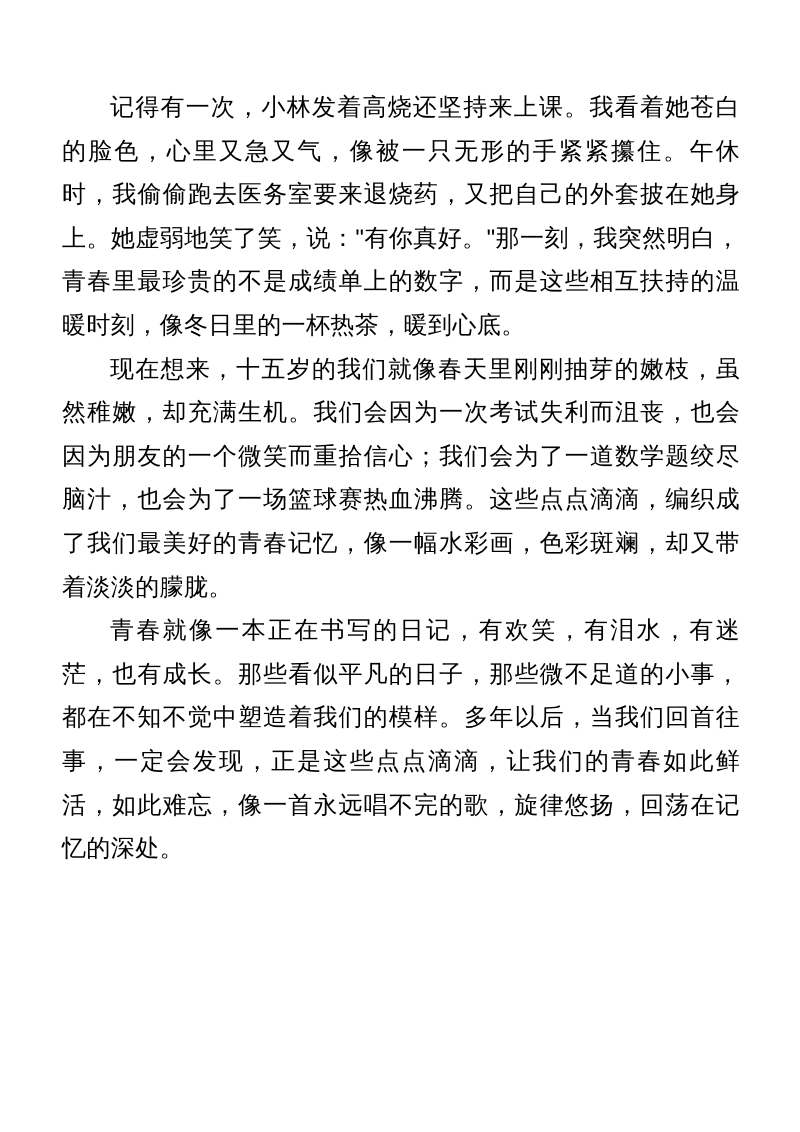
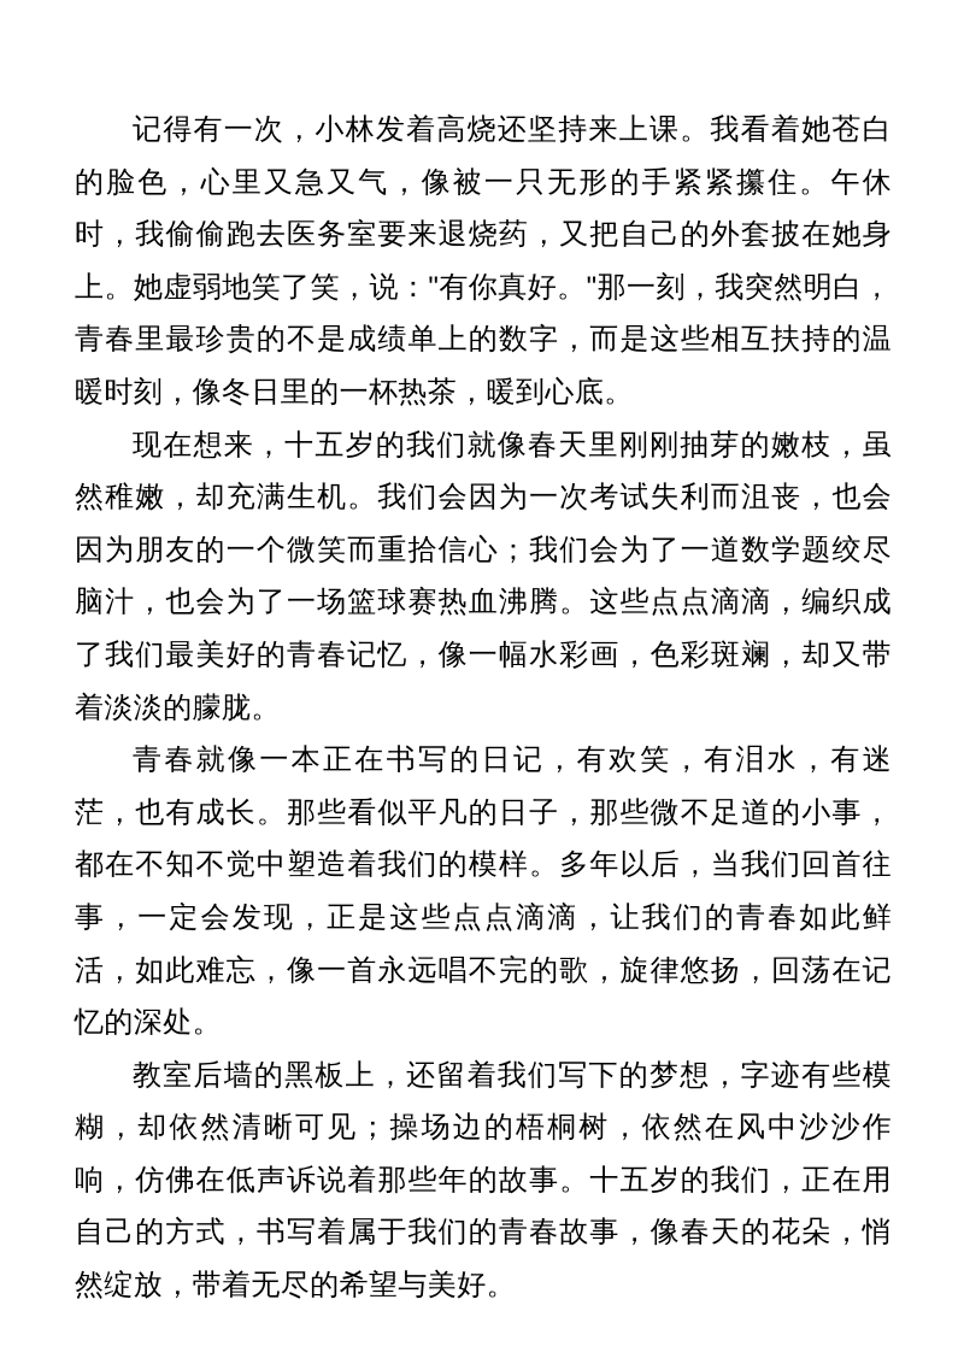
  记得有一次，小林发着高烧还坚持来上课。我看着她苍白的脸色，心里又急又气，像被一只无形的手紧紧攥住。午休时，我偷偷跑去医务室要来退烧药，又把自己的外套披在她身上。她虚弱地笑了笑，说："有你真好。"那一刻，我突然明白，青春里最珍贵的不是成绩单上的数字，而是这些相互扶持的温暖时刻，像冬日里的一杯热茶，暖到心底。
  现在想来，十五岁的我们就像春天里刚刚抽芽的嫩枝，虽然稚嫩，却充满生机。我们会因为一次考试失利而沮丧，也会因为朋友的一个微笑而重拾信心；我们会为了一道数学题绞尽脑汁，也会为了一场篮球赛热血沸腾。这些点点滴滴，编织成了我们最美好的青春记忆，像一幅水彩画，色彩斑斓，却又带着淡淡的朦胧。
  青春就像一本正在书写的日记，有欢笑，有泪水，有迷茫，也有成长。那些看似平凡的日子，那些微不足道的小事，都在不知不觉中塑造着我们的模样。多年以后，当我们回首往事，一定会发现，正是这些点点滴滴，让我们的青春如此鲜活，如此难忘，像一首永远唱不完的歌，旋律悠扬，回荡在记忆的深处。
+ 教室后墙的黑板上，还留着我们写下的梦想，字迹有些模糊，却依然清晰可见；操场边的梧桐树，依然在风中沙沙作响，仿佛在低声诉说着那些年的故事。十五岁的我们，正在用自己的方式，书写着属于我们的青春故事，像春天的花朵，悄然绽放，带着无尽的希望与美好。
